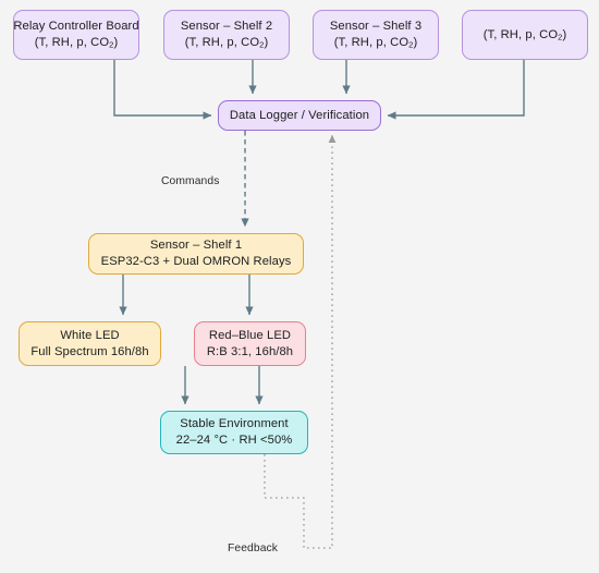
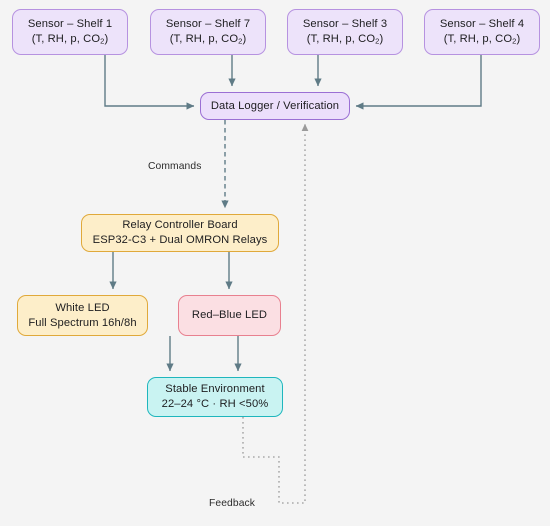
- Relay Controller Board
+ Sensor – Shelf 1
  (T, RH, p, CO2)
- Sensor – Shelf 2
+ Sensor – Shelf 7
  (T, RH, p, CO2)
  Sensor – Shelf 3
  (T, RH, p, CO2)
+ Sensor – Shelf 4
  (T, RH, p, CO2)
  Data Logger / Verification
- Sensor – Shelf 1
+ Relay Controller Board
  ESP32-C3 + Dual OMRON Relays
  White LED
  Full Spectrum 16h/8h
  Red–Blue LED
- R:B 3:1, 16h/8h
  Stable Environment
  22–24 °C · RH <50%
  Commands
  Feedback
